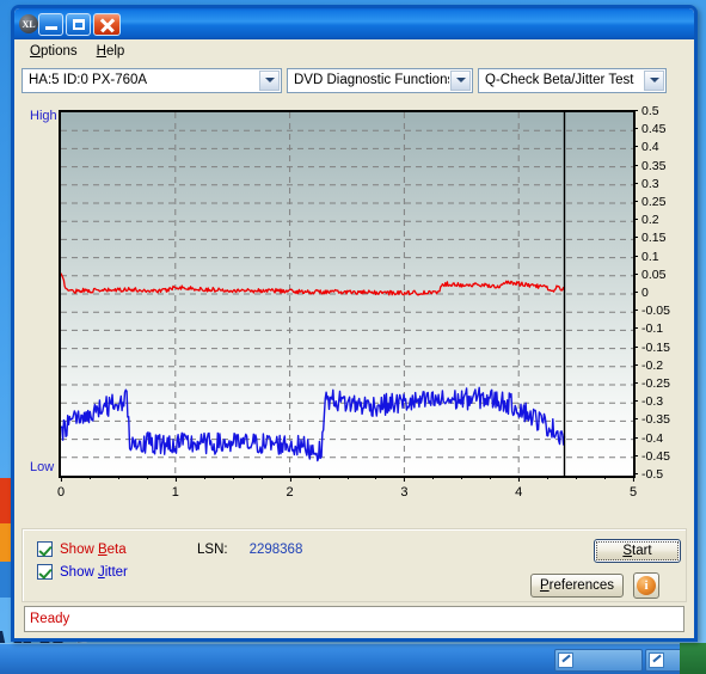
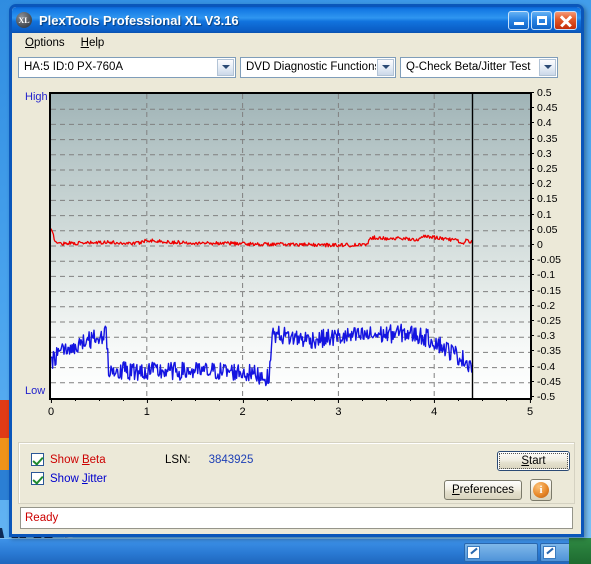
  XL
+ PlexTools Professional XL V3.16
  Options
  Help
  HA:5 ID:0 PX-760A
  DVD Diagnostic Function
  Q-Check Beta/Jitter Test
  High
  Low
  0.5
  0.45
  0.4
  0.35
  0.3
  0.25
  0.2
  0.15
  0.1
  0.05
  0
  -0.05
  -0.1
  -0.15
  -0.2
  -0.25
  -0.3
  -0.35
  -0.4
  -0.45
  -0.5
  0
  1
  2
  3
  4
  5
  Show Beta
  Show Jitter
  LSN:
- 2298368
+ 3843925
  Start
  Preferences
  i
  Ready
